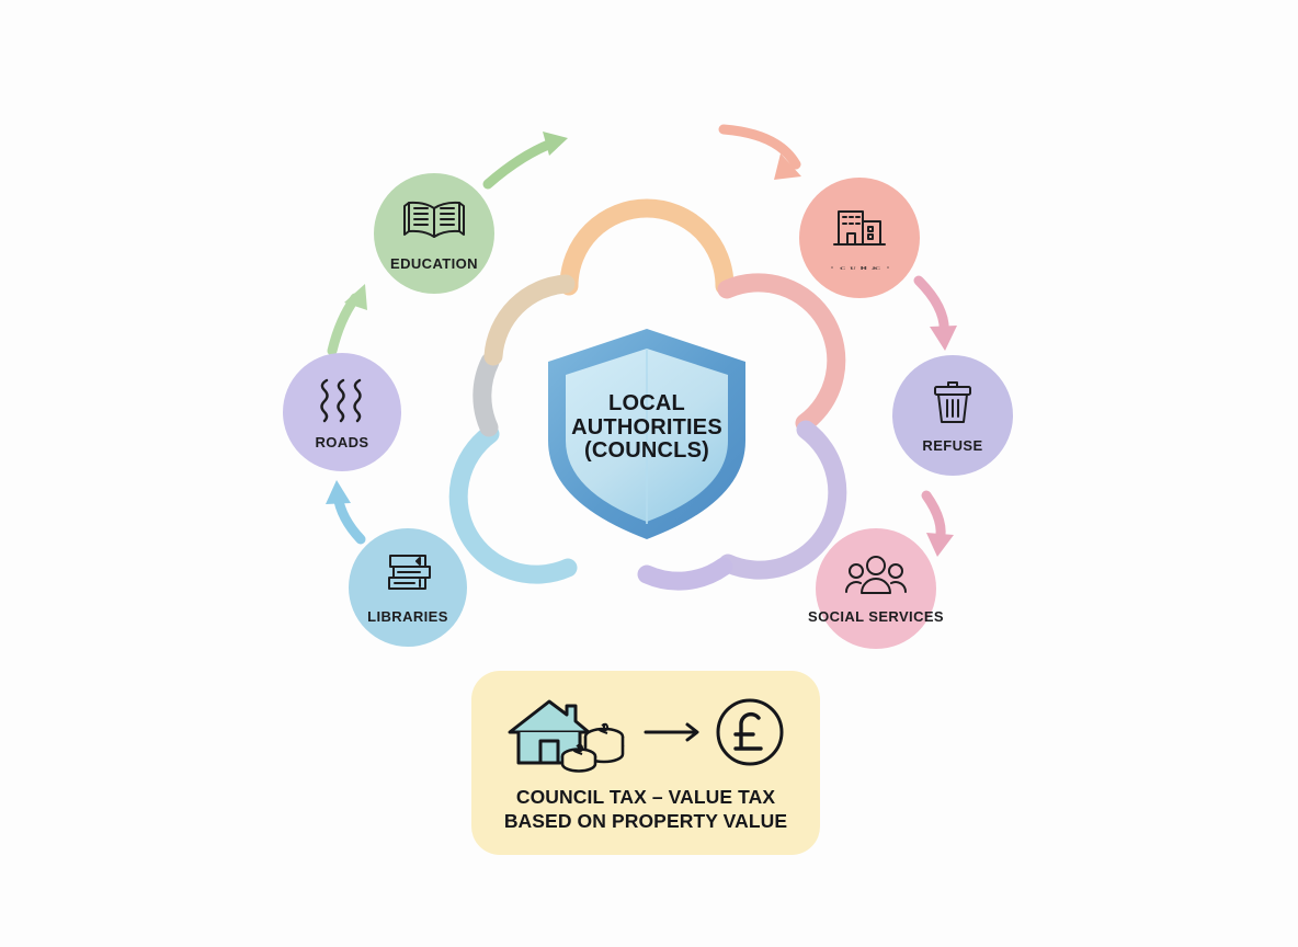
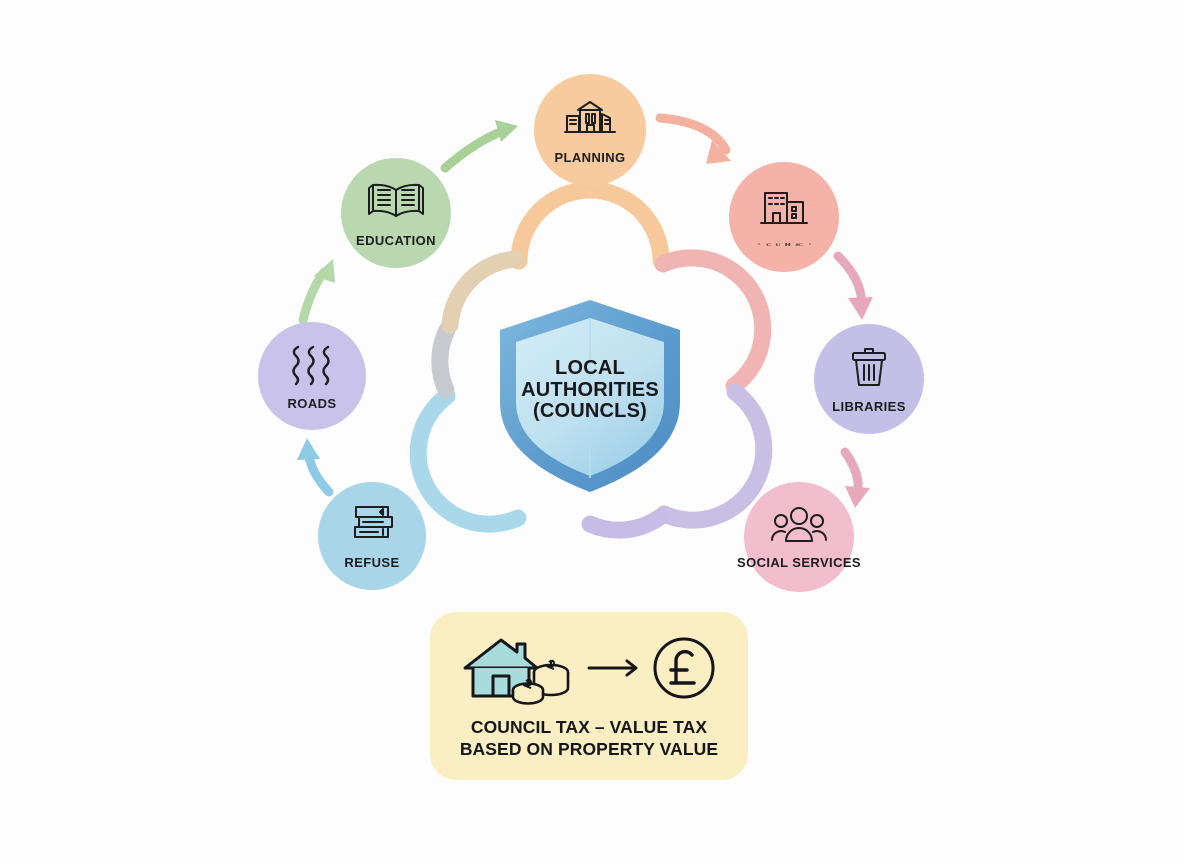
+ PLANNING
- REFUSE
+ LIBRARIES
  SOCIAL SERVICES
- LIBRARIES
+ REFUSE
  ROADS
  EDUCATION
  LOCAL
  AUTHORITIES
  (COUNCLS)
  COUNCIL TAX – VALUE TAX
  BASED ON PROPERTY VALUE
